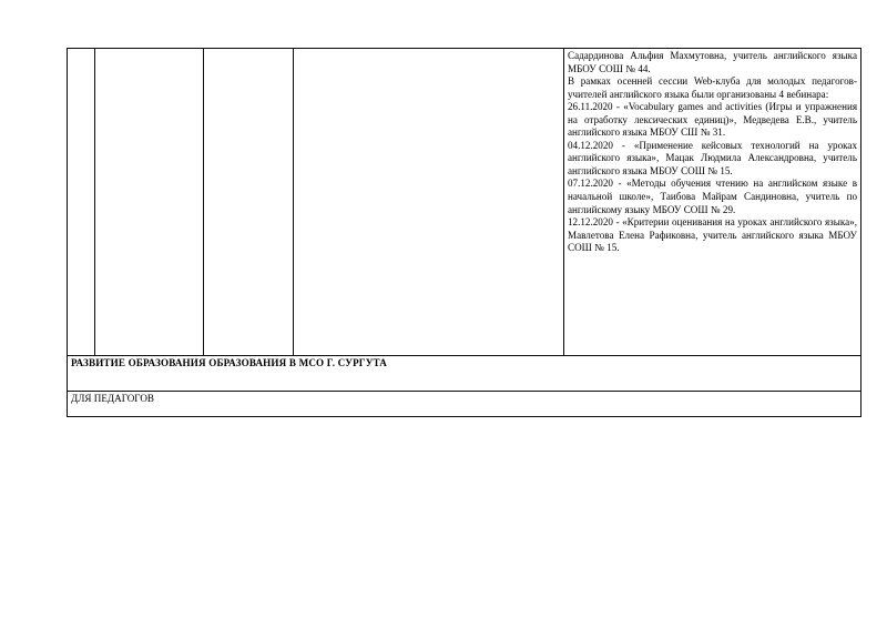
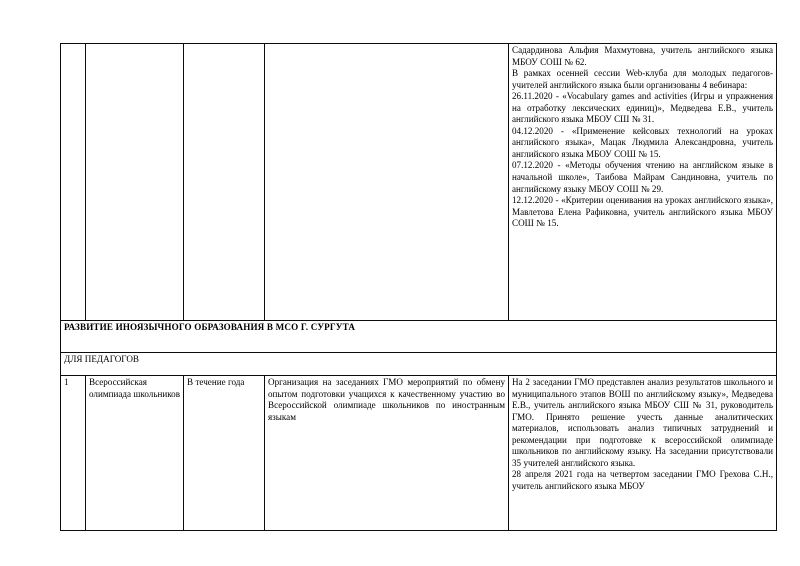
- 				Садардинова Альфия Махмутовна, учитель английского языка МБОУ СОШ № 44. В рамках осенней сессии Web-клуба для молодых педагогов-учителей английского языка были организованы 4 вебинара: 26.11.2020 - «Vocabulary games and activities (Игры и упражнения на отработку лексических единиц)», Медведева Е.В., учитель английского языка МБОУ СШ № 31. 04.12.2020 - «Применение кейсовых технологий на уроках английского языка», Мацак Людмила Александровна, учитель английского языка МБОУ СОШ № 15. 07.12.2020 - «Методы обучения чтению на английском языке в начальной школе», Таибова Майрам Сандиновна, учитель по английскому языку МБОУ СОШ № 29. 12.12.2020 - «Критерии оценивания на уроках английского языка», Мавлетова Елена Рафиковна, учитель английского языка МБОУ СОШ № 15.
+ 				Садардинова Альфия Махмутовна, учитель английского языка МБОУ СОШ № 62. В рамках осенней сессии Web-клуба для молодых педагогов-учителей английского языка были организованы 4 вебинара: 26.11.2020 - «Vocabulary games and activities (Игры и упражнения на отработку лексических единиц)», Медведева Е.В., учитель английского языка МБОУ СШ № 31. 04.12.2020 - «Применение кейсовых технологий на уроках английского языка», Мацак Людмила Александровна, учитель английского языка МБОУ СОШ № 15. 07.12.2020 - «Методы обучения чтению на английском языке в начальной школе», Таибова Майрам Сандиновна, учитель по английскому языку МБОУ СОШ № 29. 12.12.2020 - «Критерии оценивания на уроках английского языка», Мавлетова Елена Рафиковна, учитель английского языка МБОУ СОШ № 15.
- РАЗВИТИЕ ОБРАЗОВАНИЯ ОБРАЗОВАНИЯ В МСО Г. СУРГУТА
+ РАЗВИТИЕ ИНОЯЗЫЧНОГО ОБРАЗОВАНИЯ В МСО Г. СУРГУТА
  ДЛЯ ПЕДАГОГОВ
+ 1	Всероссийская олимпиада школьников	В течение года	Организация на заседаниях ГМО мероприятий по обмену опытом подготовки учащихся к качественному участию во Всероссийской олимпиаде школьников по иностранным языкам	На 2 заседании ГМО представлен анализ результатов школьного и муниципального этапов ВОШ по английскому языку», Медведева Е.В., учитель английского языка МБОУ СШ № 31, руководитель ГМО. Принято решение учесть данные аналитических материалов, использовать анализ типичных затруднений и рекомендации при подготовке к всероссийской олимпиаде школьников по английскому языку. На заседании присутствовали 35 учителей английского языка. 28 апреля 2021 года на четвертом заседании ГМО Грехова С.Н., учитель английского языка МБОУ
